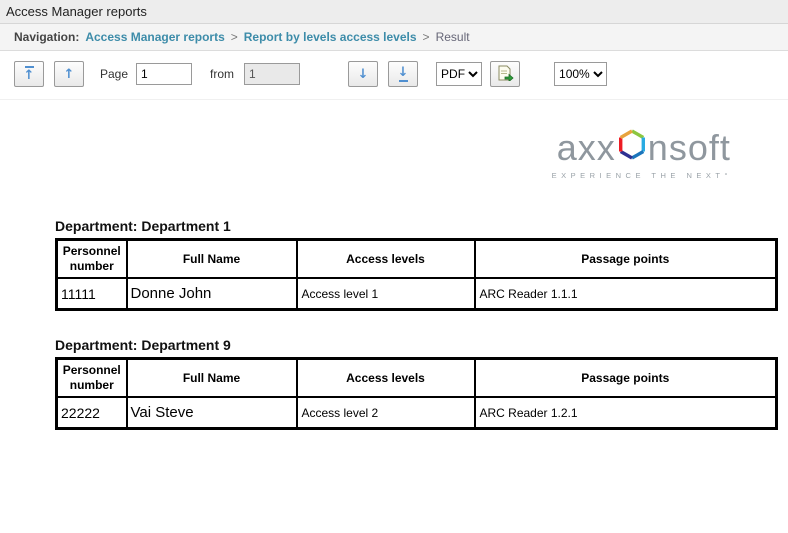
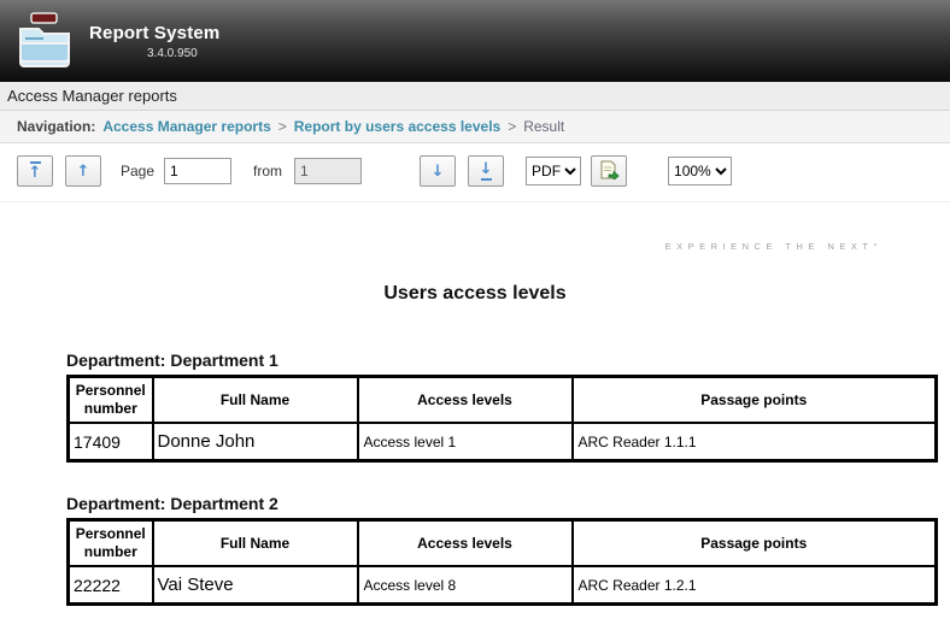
+ Report System
+ 3.4.0.950
  Access Manager reports
  Navigation:
  Access Manager reports
  >
- Report by levels access levels
+ Report by users access levels
  >
  Result
  ↑
  ↑
  Page
  1
  from
  1
  ↓
  ↓
  PDF
  100%
- axx
- nsoft
  EXPERIENCE THE NEXT°
+ Users access levels
  Department: Department 1
  Personnel number	Full Name	Access levels	Passage points
- 11111	Donne John	Access level 1	ARC Reader 1.1.1
+ 17409	Donne John	Access level 1	ARC Reader 1.1.1
- Department: Department 9
+ Department: Department 2
  Personnel number	Full Name	Access levels	Passage points
- 22222	Vai Steve	Access level 2	ARC Reader 1.2.1
+ 22222	Vai Steve	Access level 8	ARC Reader 1.2.1
